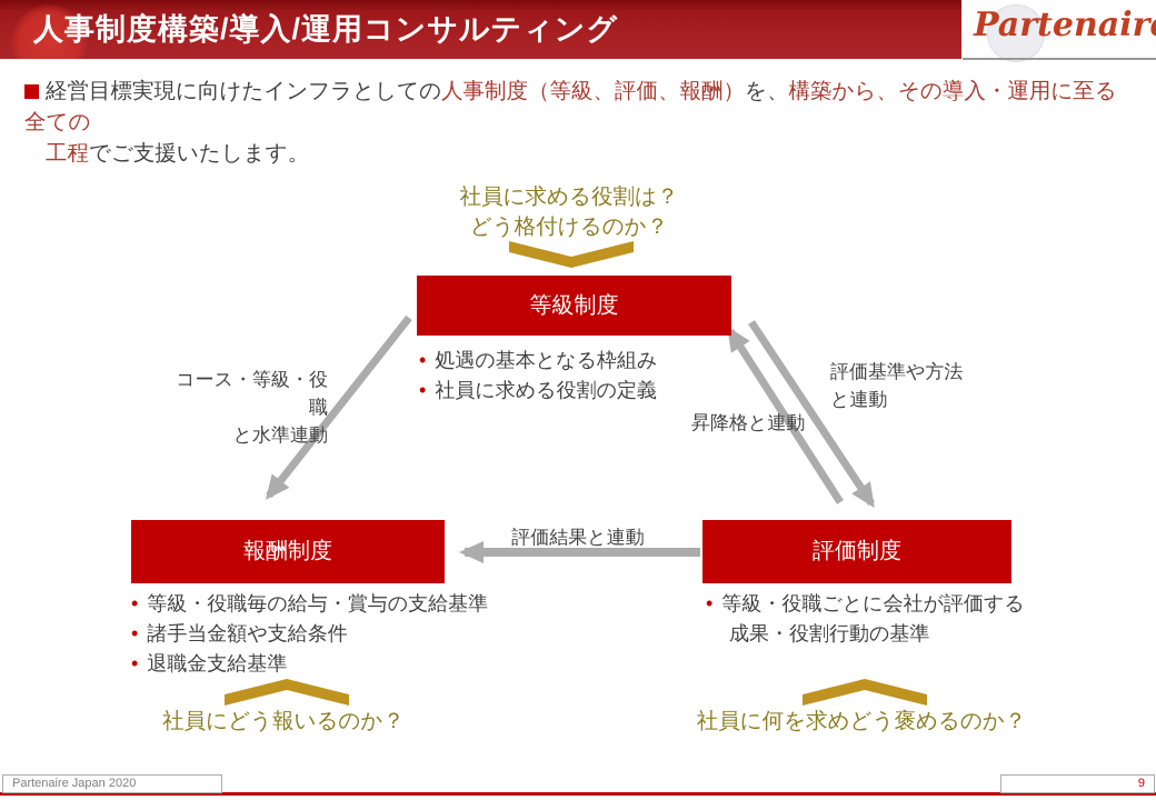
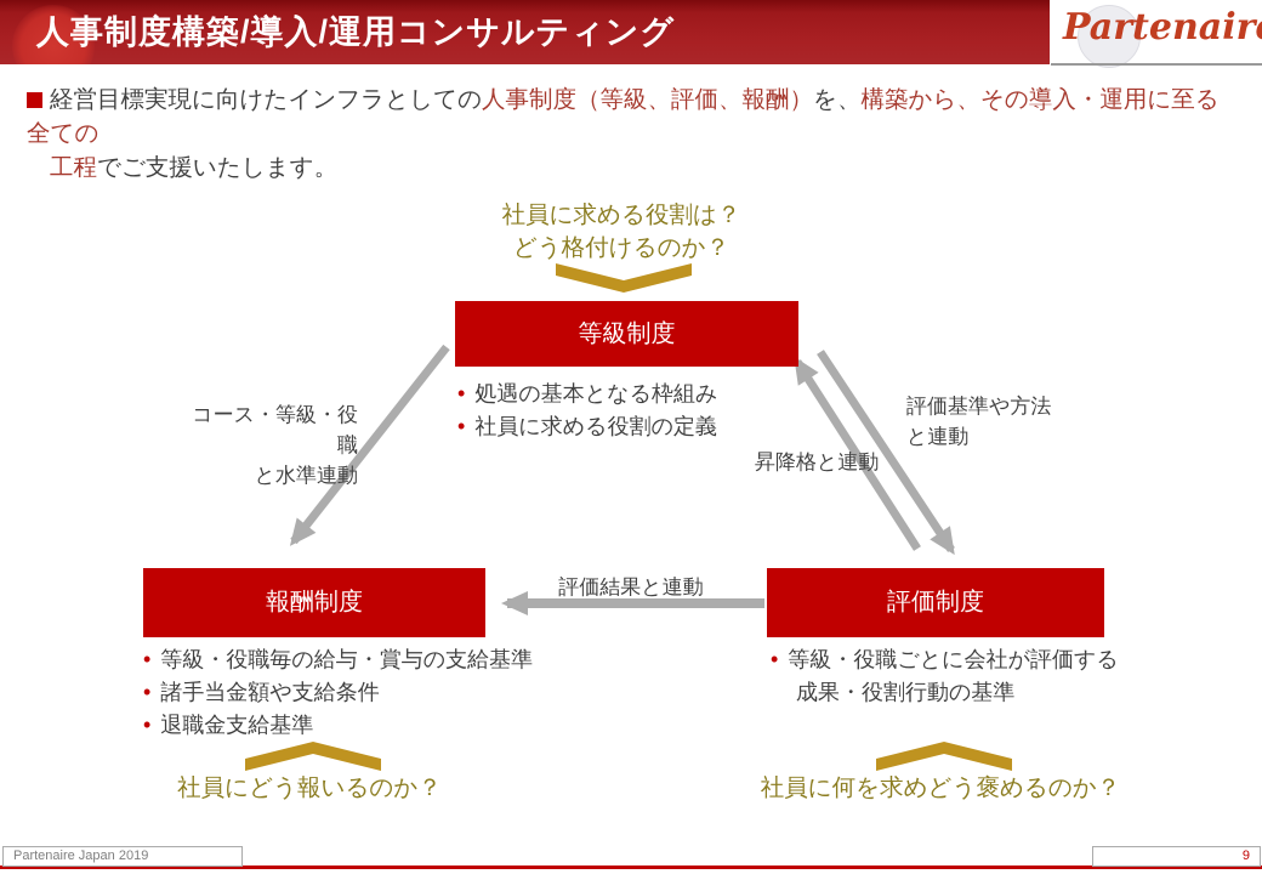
  人事制度構築/導入/運用コンサルティング
  Partenair
  経営目標実現に向けたインフラとしての人事制度（等級、評価、報酬）を、構築から、その導入・運用に至る全ての
  工程でご支援いたします。
  社員に求める役割は？
  どう格付けるのか？
  等級制度
  •
  処遇の基本となる枠組み
  •
  社員に求める役割の定義
  コース・等級・役職
  と水準連動
  評価基準や方法
  と連動
  昇降格と連動
  評価結果と連動
  報酬制度
  •
  等級・役職毎の給与・賞与の支給基準
  •
  諸手当金額や支給条件
  •
  退職金支給基準
  評価制度
  •
  等級・役職ごとに会社が評価する
  成果・役割行動の基準
  社員にどう報いるのか？
  社員に何を求めどう褒めるのか？
- Partenaire Japan 2020
+ Partenaire Japan 2019
  9
